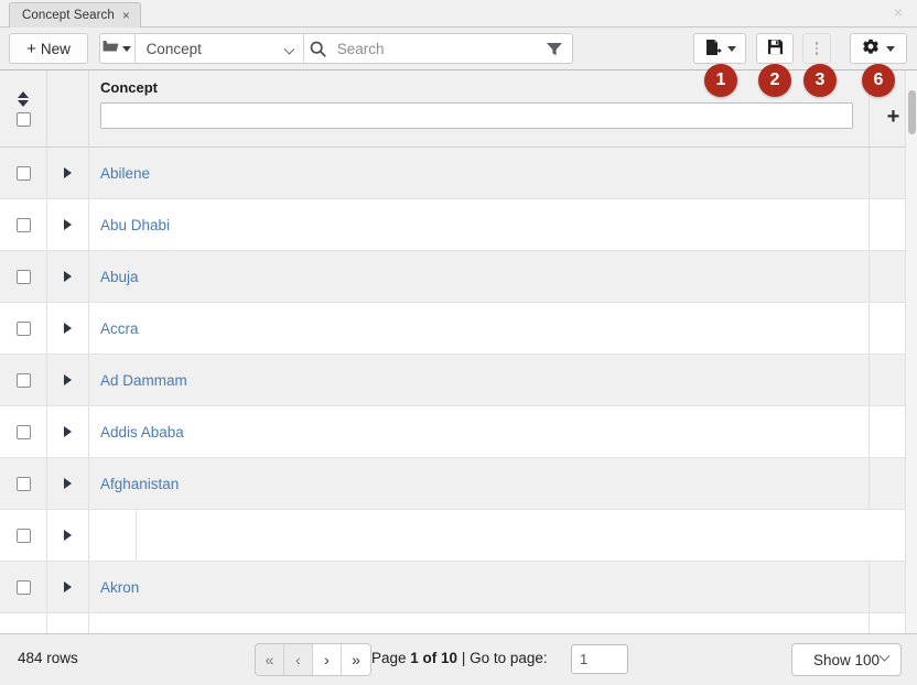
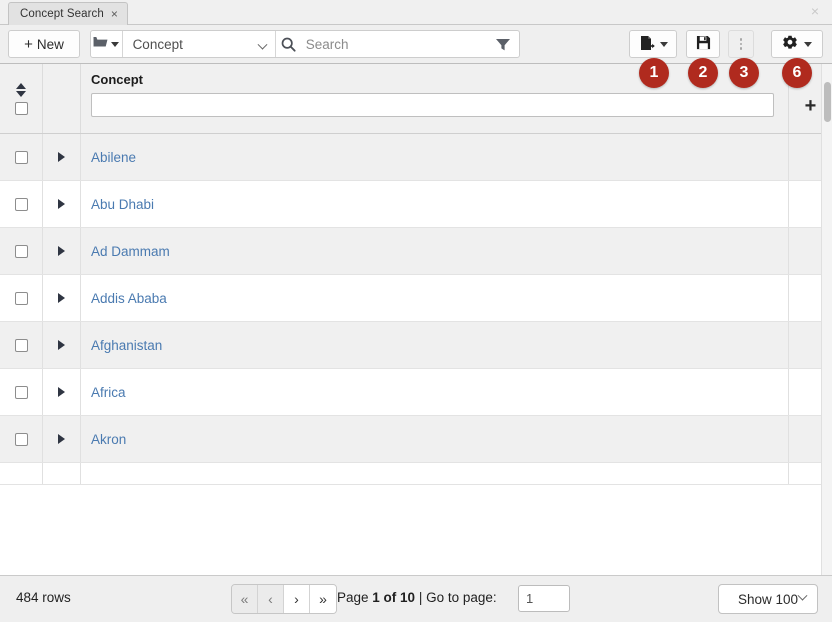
  Concept Search
  ×
  ×
  +
  New
  Concept
  Search
  1
  2
  3
  6
  Concept
  +
  Abilene
  Abu Dhabi
- Abuja
- Accra
  Ad Dammam
  Addis Ababa
  Afghanistan
+ Africa
  Akron
  484 rows
  «
  ‹
  ›
  »
  Page 1 of 10 | Go to page:
  1
  Show 100
